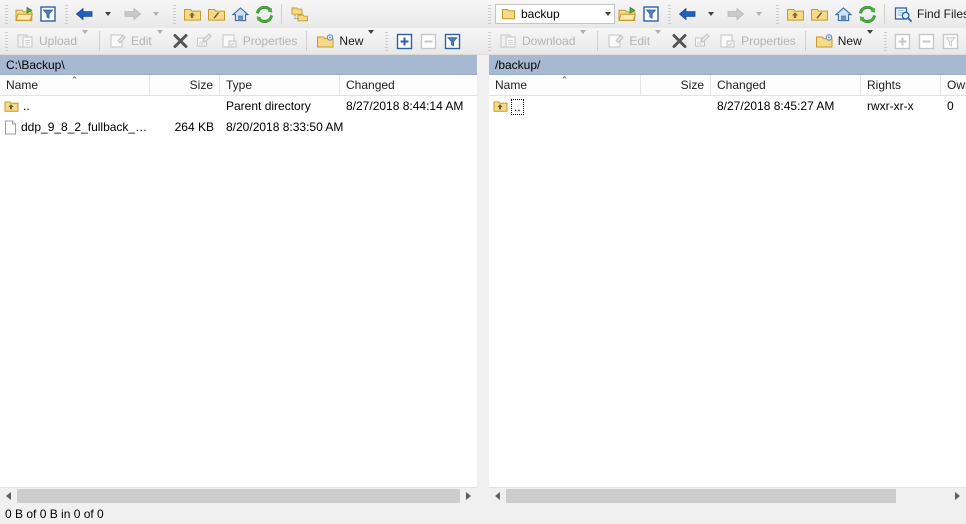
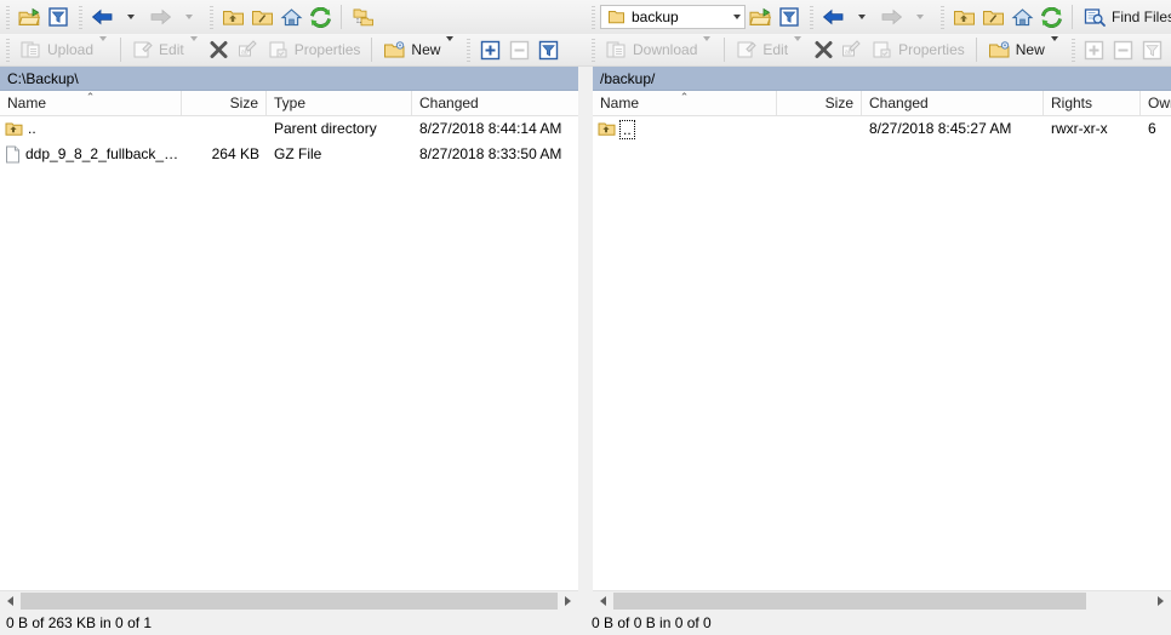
  backup
  Find File
  Upload
  Edit
  Properties
  New
  Download
  Edit
  Properties
  New
  C:\Backup\
  Name
  ⌃
  Size
  Type
  Changed
  ..
  Parent directory
  8/27/2018 8:44:14 AM
  ddp_9_8_2_fullback_2..
  264 KB
+ GZ File
- 8/20/2018 8:33:50 AM
+ 8/27/2018 8:33:50 AM
  /backup/
  Name
  ⌃
  Size
  Changed
  Rights
  ..
  8/27/2018 8:45:27 AM
  rwxr-xr-x
- 0
+ 6
+ 0 B of 263 KB in 0 of 1
  0 B of 0 B in 0 of 0
